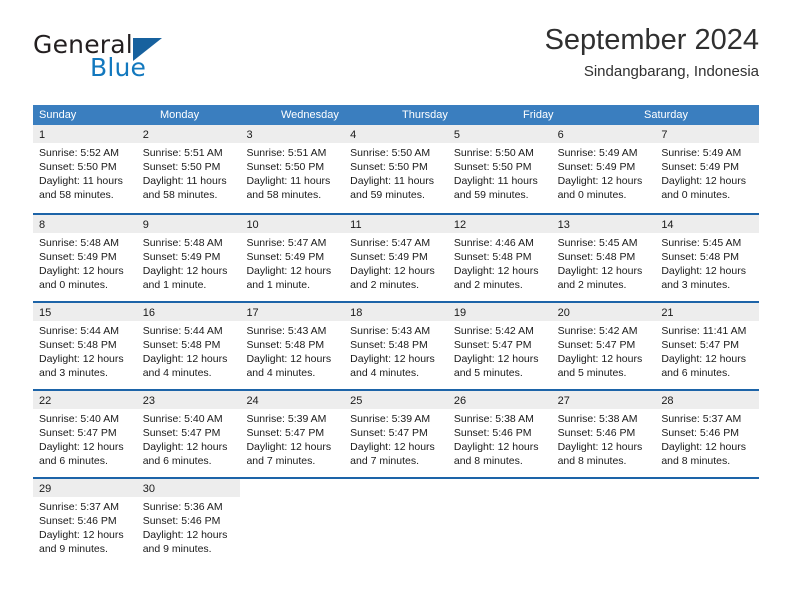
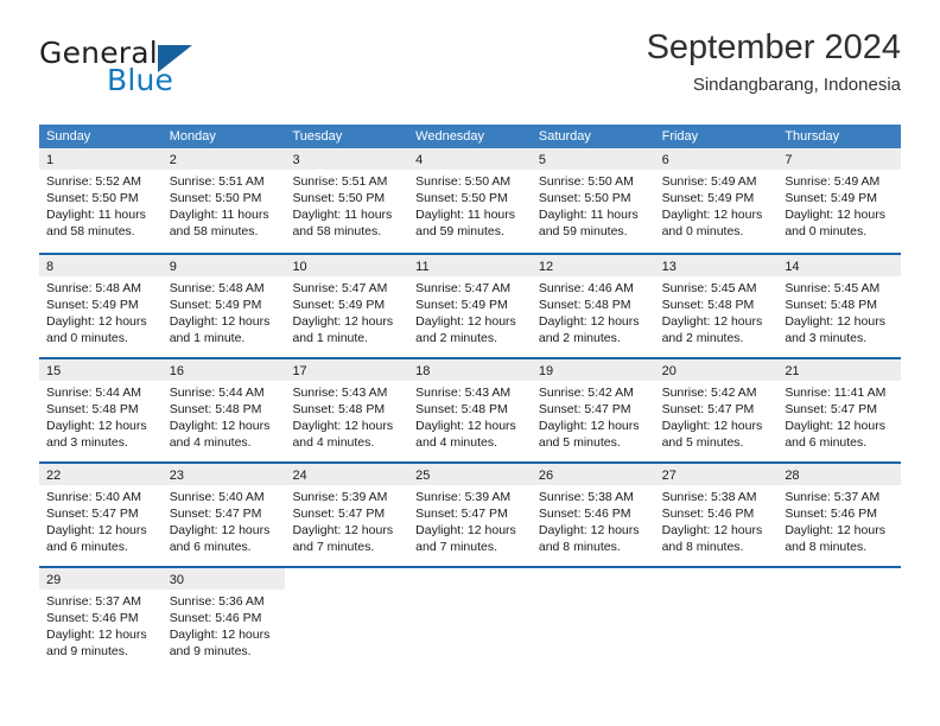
  General
  Blue
  September 2024
  Sindangbarang, Indonesia
  Sunday
  Monday
+ Tuesday
  Wednesday
- Thursday
+ Saturday
  Friday
- Saturday
+ Thursday
  1
  Sunrise: 5:52 AM
  Sunset: 5:50 PM
  Daylight: 11 hours
  and 58 minutes.
  2
  Sunrise: 5:51 AM
  Sunset: 5:50 PM
  Daylight: 11 hours
  and 58 minutes.
  3
  Sunrise: 5:51 AM
  Sunset: 5:50 PM
  Daylight: 11 hours
  and 58 minutes.
  4
  Sunrise: 5:50 AM
  Sunset: 5:50 PM
  Daylight: 11 hours
  and 59 minutes.
  5
  Sunrise: 5:50 AM
  Sunset: 5:50 PM
  Daylight: 11 hours
  and 59 minutes.
  6
  Sunrise: 5:49 AM
  Sunset: 5:49 PM
  Daylight: 12 hours
  and 0 minutes.
  7
  Sunrise: 5:49 AM
  Sunset: 5:49 PM
  Daylight: 12 hours
  and 0 minutes.
  8
  Sunrise: 5:48 AM
  Sunset: 5:49 PM
  Daylight: 12 hours
  and 0 minutes.
  9
  Sunrise: 5:48 AM
  Sunset: 5:49 PM
  Daylight: 12 hours
  and 1 minute.
  10
  Sunrise: 5:47 AM
  Sunset: 5:49 PM
  Daylight: 12 hours
  and 1 minute.
  11
  Sunrise: 5:47 AM
  Sunset: 5:49 PM
  Daylight: 12 hours
  and 2 minutes.
  12
  Sunrise: 4:46 AM
  Sunset: 5:48 PM
  Daylight: 12 hours
  and 2 minutes.
  13
  Sunrise: 5:45 AM
  Sunset: 5:48 PM
  Daylight: 12 hours
  and 2 minutes.
  14
  Sunrise: 5:45 AM
  Sunset: 5:48 PM
  Daylight: 12 hours
  and 3 minutes.
  15
  Sunrise: 5:44 AM
  Sunset: 5:48 PM
  Daylight: 12 hours
  and 3 minutes.
  16
  Sunrise: 5:44 AM
  Sunset: 5:48 PM
  Daylight: 12 hours
  and 4 minutes.
  17
  Sunrise: 5:43 AM
  Sunset: 5:48 PM
  Daylight: 12 hours
  and 4 minutes.
  18
  Sunrise: 5:43 AM
  Sunset: 5:48 PM
  Daylight: 12 hours
  and 4 minutes.
  19
  Sunrise: 5:42 AM
  Sunset: 5:47 PM
  Daylight: 12 hours
  and 5 minutes.
  20
  Sunrise: 5:42 AM
  Sunset: 5:47 PM
  Daylight: 12 hours
  and 5 minutes.
  21
  Sunrise: 11:41 AM
  Sunset: 5:47 PM
  Daylight: 12 hours
  and 6 minutes.
  22
  Sunrise: 5:40 AM
  Sunset: 5:47 PM
  Daylight: 12 hours
  and 6 minutes.
  23
  Sunrise: 5:40 AM
  Sunset: 5:47 PM
  Daylight: 12 hours
  and 6 minutes.
  24
  Sunrise: 5:39 AM
  Sunset: 5:47 PM
  Daylight: 12 hours
  and 7 minutes.
  25
  Sunrise: 5:39 AM
  Sunset: 5:47 PM
  Daylight: 12 hours
  and 7 minutes.
  26
  Sunrise: 5:38 AM
  Sunset: 5:46 PM
  Daylight: 12 hours
  and 8 minutes.
  27
  Sunrise: 5:38 AM
  Sunset: 5:46 PM
  Daylight: 12 hours
  and 8 minutes.
  28
  Sunrise: 5:37 AM
  Sunset: 5:46 PM
  Daylight: 12 hours
  and 8 minutes.
  29
  Sunrise: 5:37 AM
  Sunset: 5:46 PM
  Daylight: 12 hours
  and 9 minutes.
  30
  Sunrise: 5:36 AM
  Sunset: 5:46 PM
  Daylight: 12 hours
  and 9 minutes.
